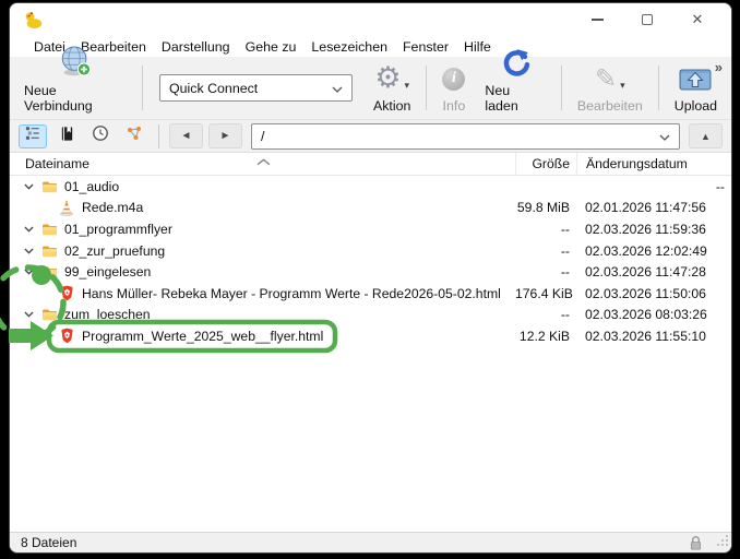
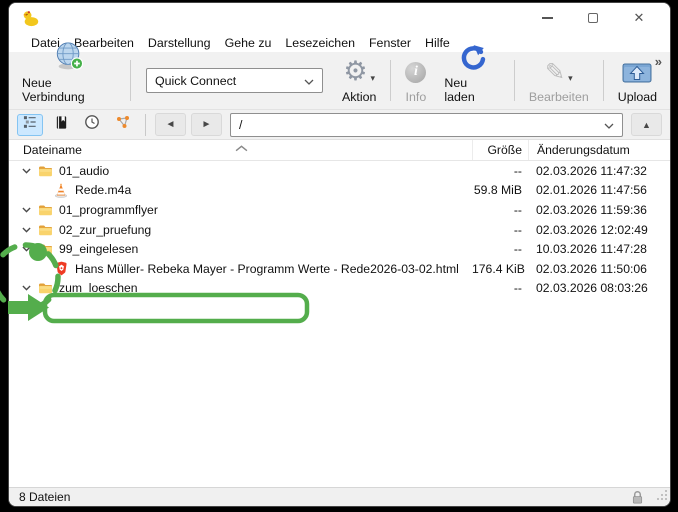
  ✕
  Datei
  Bearbeiten
  Darstellung
  Gehe zu
  Lesezeichen
  Fenster
  Hilfe
  Neue Verbindung
  Quick Connect
  ⚙
  ▾
  Aktion
  i
  Info
  Neu laden
  ✎
  ▾
  Bearbeiten
  Upload
  »
  ◄
  ►
  /
  ▲
  Dateiname
  Größe
  Änderungsdatum
  01_audio
  --
+ 02.03.2026 11:47:32
  Rede.m4a
  59.8 MiB
  02.01.2026 11:47:56
  01_programmflyer
  --
  02.03.2026 11:59:36
  02_zur_pruefung
  --
  02.03.2026 12:02:49
  99_eingelesen
  --
- 02.03.2026 11:47:28
+ 10.03.2026 11:47:28
- Hans Müller- Rebeka Mayer - Programm Werte - Rede2026-05-02.html
+ Hans Müller- Rebeka Mayer - Programm Werte - Rede2026-03-02.html
  176.4 KiB
  02.03.2026 11:50:06
  zum_loeschen
  --
  02.03.2026 08:03:26
- Programm_Werte_2025_web__flyer.html
- 12.2 KiB
- 02.03.2026 11:55:10
  8 Dateien
